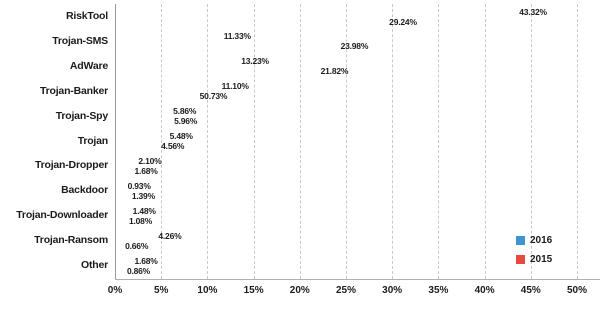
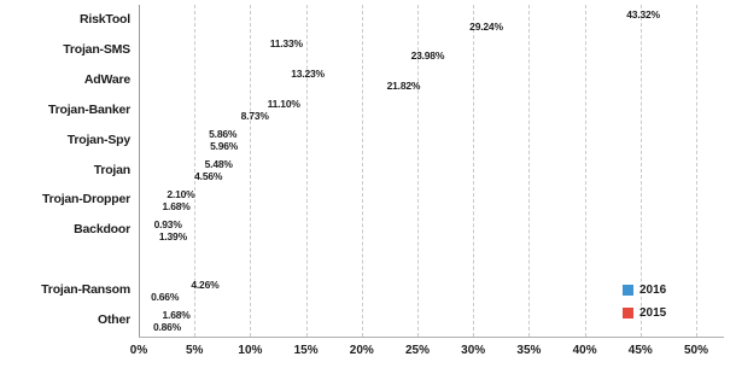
  RiskTool
  43.32%
  29.24%
  Trojan-SMS
  11.33%
  23.98%
  AdWare
  13.23%
  21.82%
  Trojan-Banker
  11.10%
- 50.73%
+ 8.73%
  Trojan-Spy
  5.86%
  5.96%
  Trojan
  5.48%
  4.56%
  Trojan-Dropper
  2.10%
  1.68%
  Backdoor
  0.93%
  1.39%
- Trojan-Downloader
- 1.48%
- 1.08%
  Trojan-Ransom
  4.26%
  0.66%
  Other
  1.68%
  0.86%
  0%
  5%
  10%
  15%
  20%
  25%
  30%
  35%
  40%
  45%
  50%
  2016
  2015
